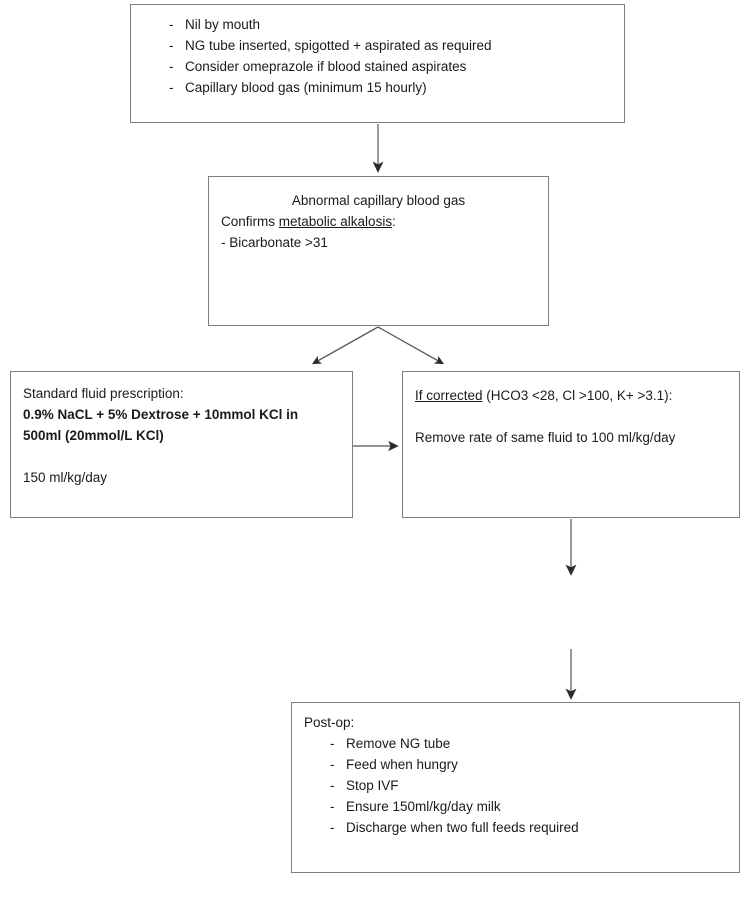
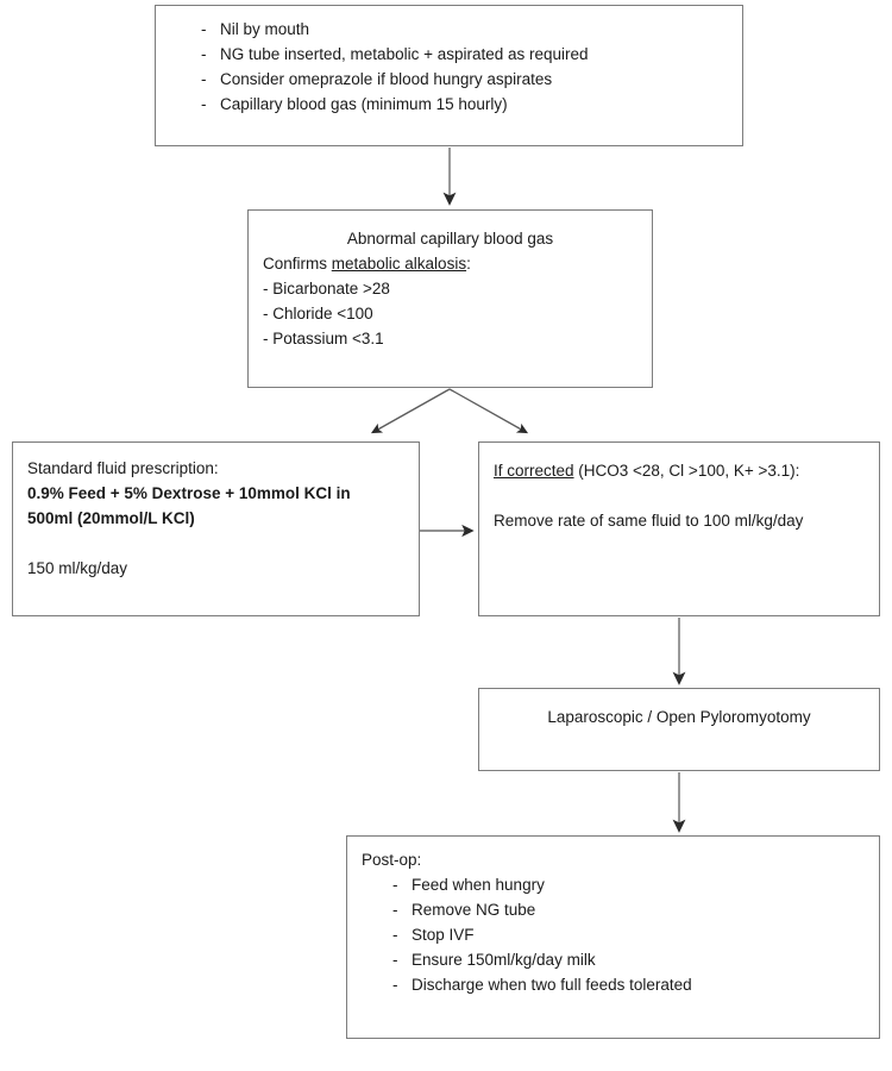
  -
  Nil by mouth
  -
- NG tube inserted, spigotted + aspirated as required
+ NG tube inserted, metabolic + aspirated as required
  -
- Consider omeprazole if blood stained aspirates
+ Consider omeprazole if blood hungry aspirates
  -
  Capillary blood gas (minimum 15 hourly)
  Abnormal capillary blood gas
  Confirms metabolic alkalosis:
- - Bicarbonate >31
+ - Bicarbonate >28
+ - Chloride <100
+ - Potassium <3.1
  Standard fluid prescription:
- 0.9% NaCL + 5% Dextrose + 10mmol KCl in
+ 0.9% Feed + 5% Dextrose + 10mmol KCl in
  500ml (20mmol/L KCl)
  150 ml/kg/day
  If corrected (HCO3 <28, Cl >100, K+ >3.1):
  Remove rate of same fluid to 100 ml/kg/day
+ Laparoscopic / Open Pyloromyotomy
  Post-op:
  -
- Remove NG tube
+ Feed when hungry
  -
- Feed when hungry
+ Remove NG tube
  -
  Stop IVF
  -
  Ensure 150ml/kg/day milk
  -
- Discharge when two full feeds required
+ Discharge when two full feeds tolerated
